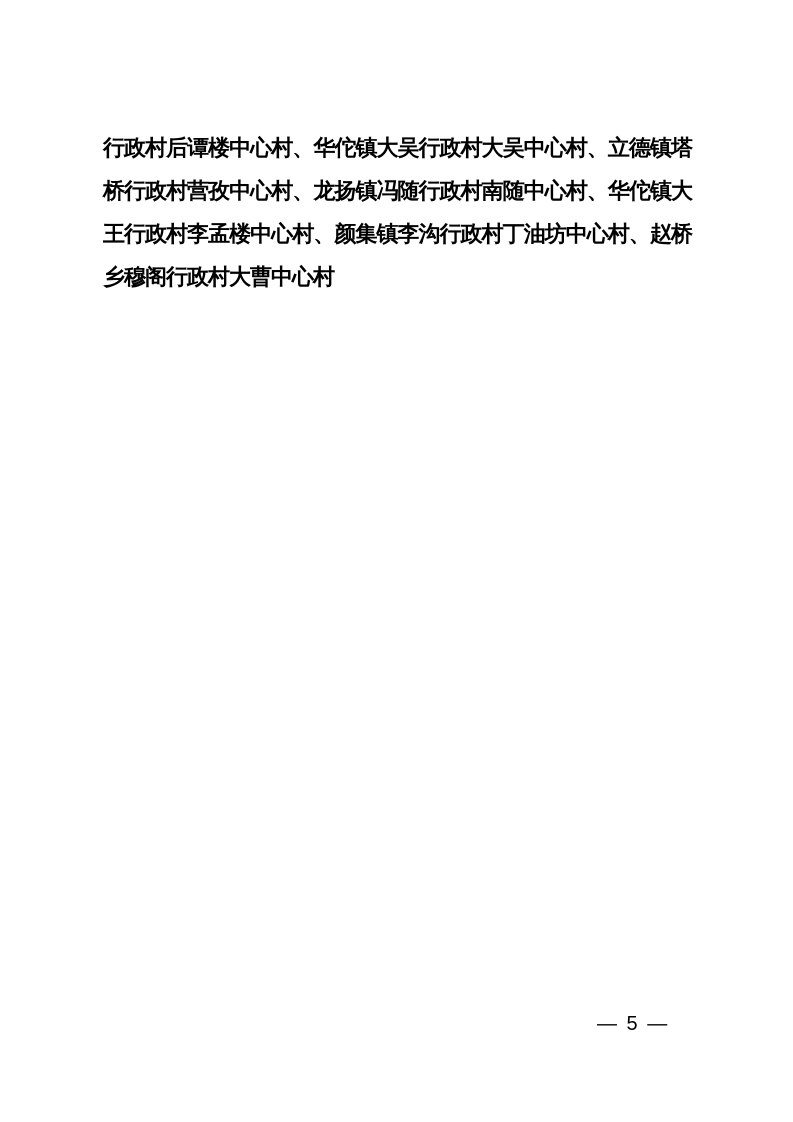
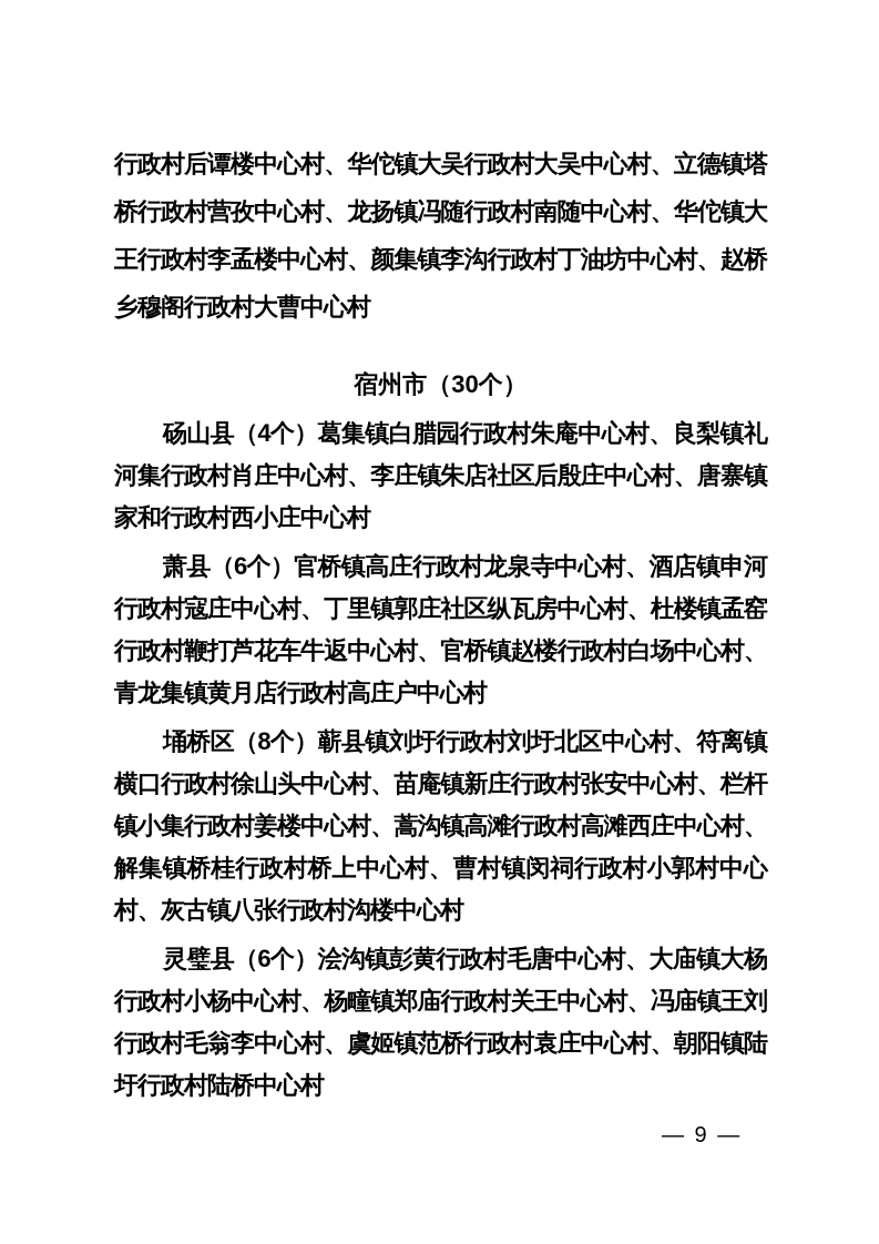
  行政村后谭楼中心村、华佗镇大吴行政村大吴中心村、立德镇塔桥行政村营孜中心村、龙扬镇冯随行政村南随中心村、华佗镇大王行政村李孟楼中心村、颜集镇李沟行政村丁油坊中心村、赵桥乡穆阁行政村大曹中心村
+ 宿州市（30个）
+ 砀山县（4个）葛集镇白腊园行政村朱庵中心村、良梨镇礼河集行政村肖庄中心村、李庄镇朱店社区后殷庄中心村、唐寨镇家和行政村西小庄中心村
+ 萧县（6个）官桥镇高庄行政村龙泉寺中心村、酒店镇申河行政村寇庄中心村、丁里镇郭庄社区纵瓦房中心村、杜楼镇孟窑行政村鞭打芦花车牛返中心村、官桥镇赵楼行政村白场中心村、青龙集镇黄月店行政村高庄户中心村
+ 埇桥区（8个）蕲县镇刘圩行政村刘圩北区中心村、符离镇横口行政村徐山头中心村、苗庵镇新庄行政村张安中心村、栏杆镇小集行政村姜楼中心村、蒿沟镇高滩行政村高滩西庄中心村、解集镇桥桂行政村桥上中心村、曹村镇闵祠行政村小郭村中心村、灰古镇八张行政村沟楼中心村
+ 灵璧县（6个）浍沟镇彭黄行政村毛唐中心村、大庙镇大杨行政村小杨中心村、杨疃镇郑庙行政村关王中心村、冯庙镇王刘行政村毛翁李中心村、虞姬镇范桥行政村袁庄中心村、朝阳镇陆圩行政村陆桥中心村
- — 5 —
+ — 9 —
